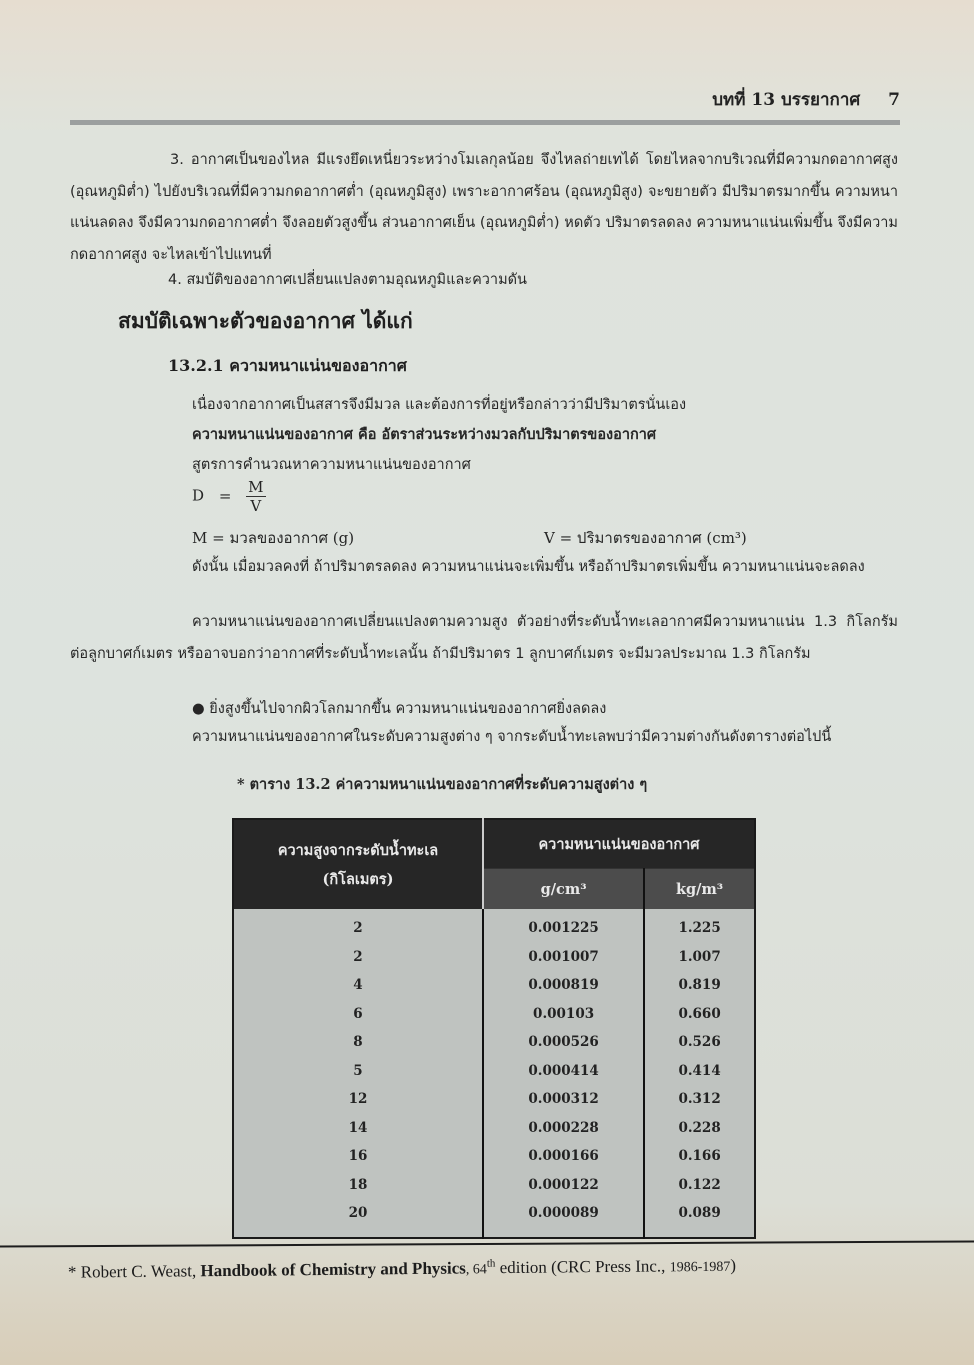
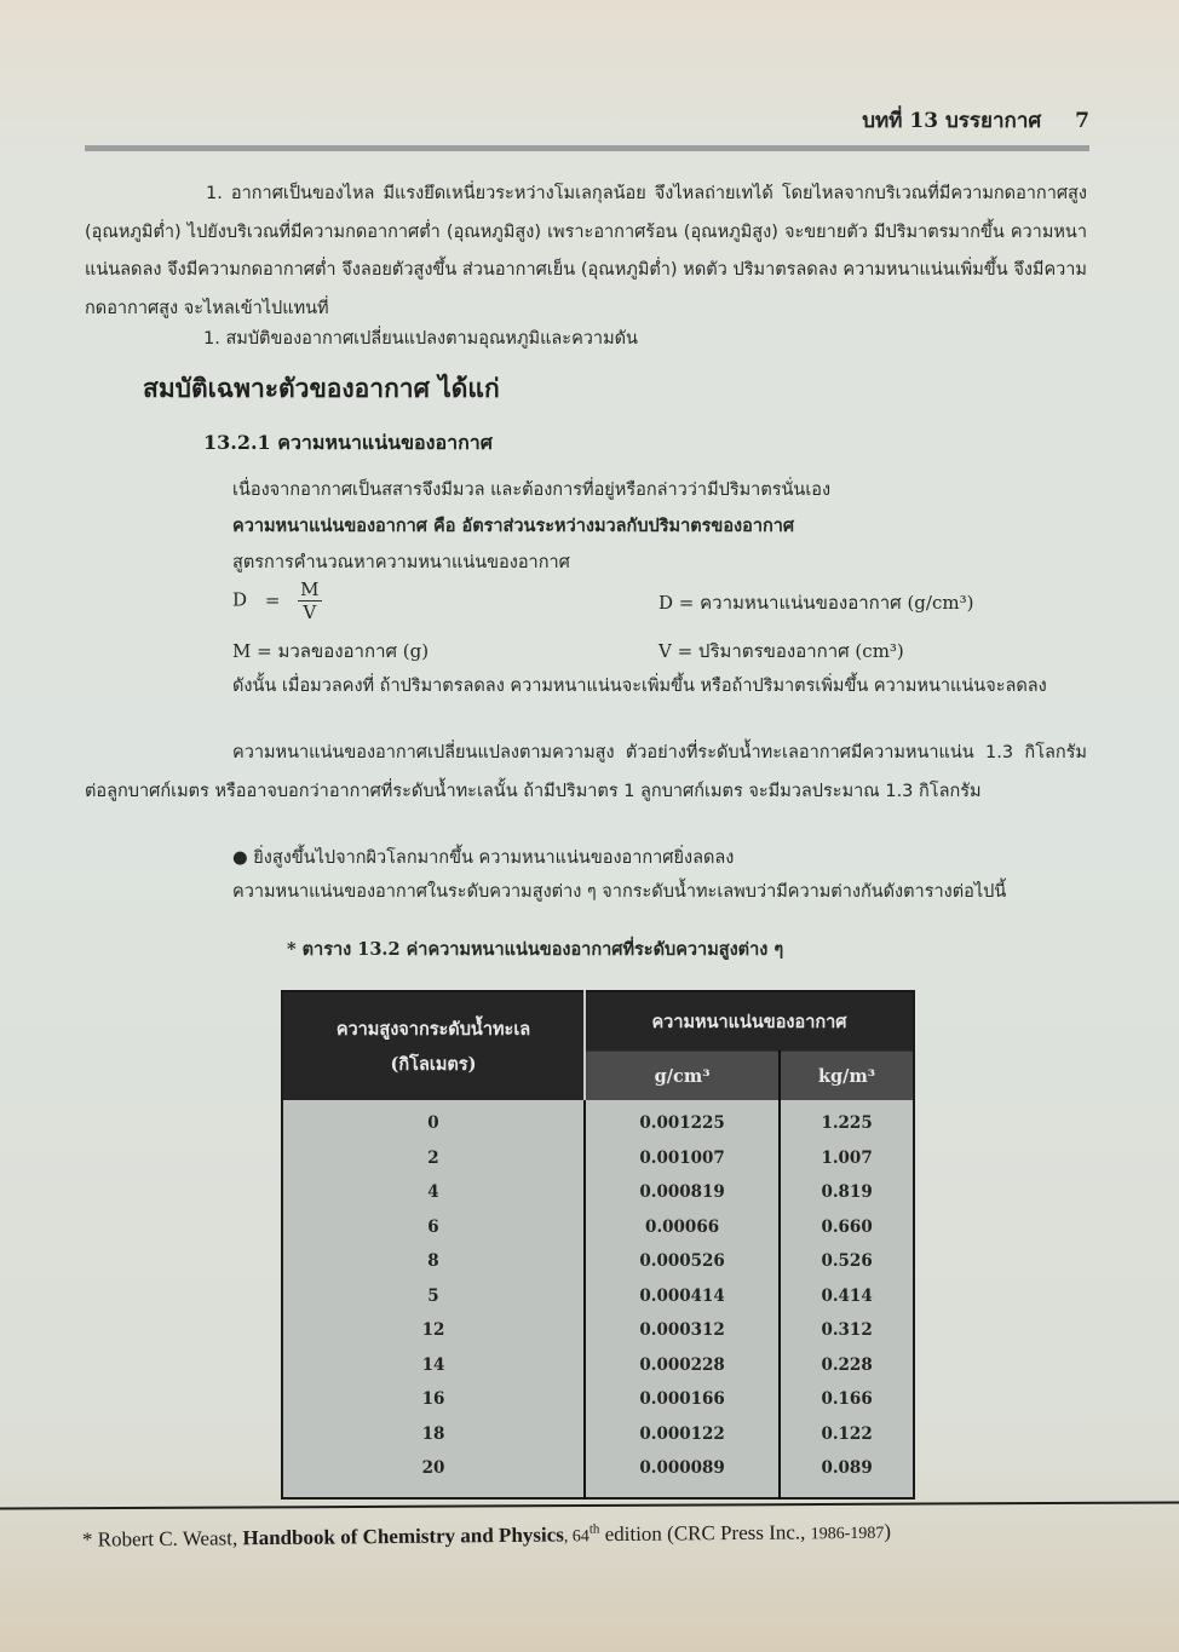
  บทที่ 13 บรรยากาศ 7
- 3. อากาศเป็นของไหล มีแรงยึดเหนี่ยวระหว่างโมเลกุลน้อย จึงไหลถ่ายเทได้ โดยไหลจากบริเวณที่มีความกดอากาศสูง (อุณหภูมิต่ำ) ไปยังบริเวณที่มีความกดอากาศต่ำ (อุณหภูมิสูง) เพราะอากาศร้อน (อุณหภูมิสูง) จะขยายตัว มีปริมาตรมากขึ้น ความหนาแน่นลดลง จึงมีความกดอากาศต่ำ จึงลอยตัวสูงขึ้น ส่วนอากาศเย็น (อุณหภูมิต่ำ) หดตัว ปริมาตรลดลง ความหนาแน่นเพิ่มขึ้น จึงมีความกดอากาศสูง จะไหลเข้าไปแทนที่
+ 1. อากาศเป็นของไหล มีแรงยึดเหนี่ยวระหว่างโมเลกุลน้อย จึงไหลถ่ายเทได้ โดยไหลจากบริเวณที่มีความกดอากาศสูง (อุณหภูมิต่ำ) ไปยังบริเวณที่มีความกดอากาศต่ำ (อุณหภูมิสูง) เพราะอากาศร้อน (อุณหภูมิสูง) จะขยายตัว มีปริมาตรมากขึ้น ความหนาแน่นลดลง จึงมีความกดอากาศต่ำ จึงลอยตัวสูงขึ้น ส่วนอากาศเย็น (อุณหภูมิต่ำ) หดตัว ปริมาตรลดลง ความหนาแน่นเพิ่มขึ้น จึงมีความกดอากาศสูง จะไหลเข้าไปแทนที่
- 4. สมบัติของอากาศเปลี่ยนแปลงตามอุณหภูมิและความดัน
+ 1. สมบัติของอากาศเปลี่ยนแปลงตามอุณหภูมิและความดัน
  สมบัติเฉพาะตัวของอากาศ ได้แก่
  13.2.1 ความหนาแน่นของอากาศ
  เนื่องจากอากาศเป็นสสารจึงมีมวล และต้องการที่อยู่หรือกล่าวว่ามีปริมาตรนั่นเอง
  ความหนาแน่นของอากาศ คือ อัตราส่วนระหว่างมวลกับปริมาตรของอากาศ
  สูตรการคำนวณหาความหนาแน่นของอากาศ
  D =
  M
  V
+ D = ความหนาแน่นของอากาศ (g/cm³)
  M = มวลของอากาศ (g)
  V = ปริมาตรของอากาศ (cm³)
  ดังนั้น เมื่อมวลคงที่ ถ้าปริมาตรลดลง ความหนาแน่นจะเพิ่มขึ้น หรือถ้าปริมาตรเพิ่มขึ้น ความหนาแน่นจะลดลง
  ความหนาแน่นของอากาศเปลี่ยนแปลงตามความสูง ตัวอย่างที่ระดับน้ำทะเลอากาศมีความหนาแน่น 1.3 กิโลกรัมต่อลูกบาศก์เมตร หรืออาจบอกว่าอากาศที่ระดับน้ำทะเลนั้น ถ้ามีปริมาตร 1 ลูกบาศก์เมตร จะมีมวลประมาณ 1.3 กิโลกรัม
  ● ยิ่งสูงขึ้นไปจากผิวโลกมากขึ้น ความหนาแน่นของอากาศยิ่งลดลง
  ความหนาแน่นของอากาศในระดับความสูงต่าง ๆ จากระดับน้ำทะเลพบว่ามีความต่างกันดังตารางต่อไปนี้
  * ตาราง 13.2 ค่าความหนาแน่นของอากาศที่ระดับความสูงต่าง ๆ
  ความสูงจากระดับน้ำทะเล (กิโลเมตร)	ความหนาแน่นของอากาศ
  g/cm³	kg/m³
- 2	0.001225	1.225
+ 0	0.001225	1.225
  2	0.001007	1.007
  4	0.000819	0.819
- 6	0.00103	0.660
+ 6	0.00066	0.660
  8	0.000526	0.526
  5	0.000414	0.414
  12	0.000312	0.312
  14	0.000228	0.228
  16	0.000166	0.166
  18	0.000122	0.122
  20	0.000089	0.089
  * Robert C. Weast, Handbook of Chemistry and Physics, 64th edition (CRC Press Inc., 1986-1987)
